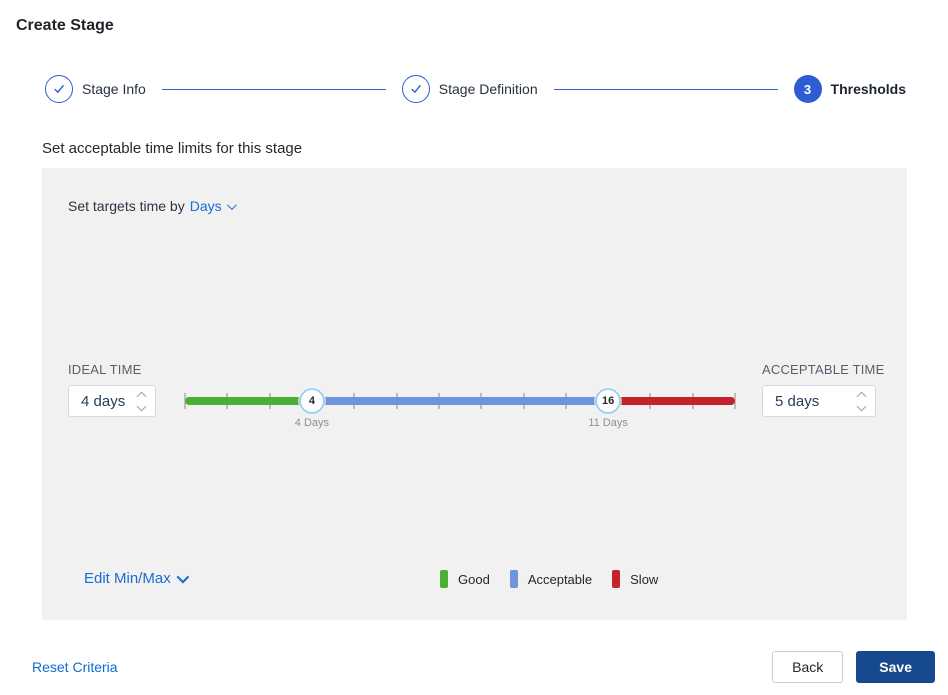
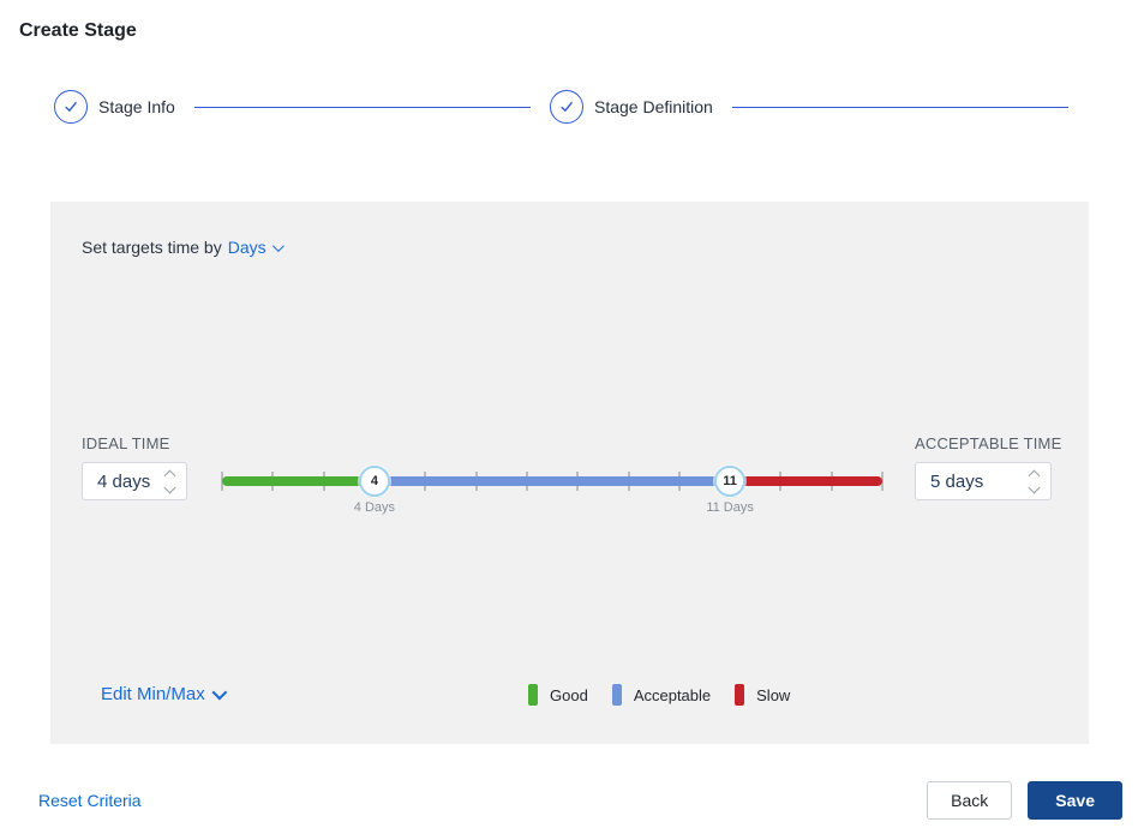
  Create Stage
  Stage Info
  Stage Definition
- 3
- Thresholds
- Set acceptable time limits for this stage
  Set targets time by
  Days
  IDEAL TIME
  4 days
  4
- 16
+ 11
  4 Days
  11 Days
  ACCEPTABLE TIME
  5 days
  Edit Min/Max
  Good
  Acceptable
  Slow
  Reset Criteria
  Back
  Save
